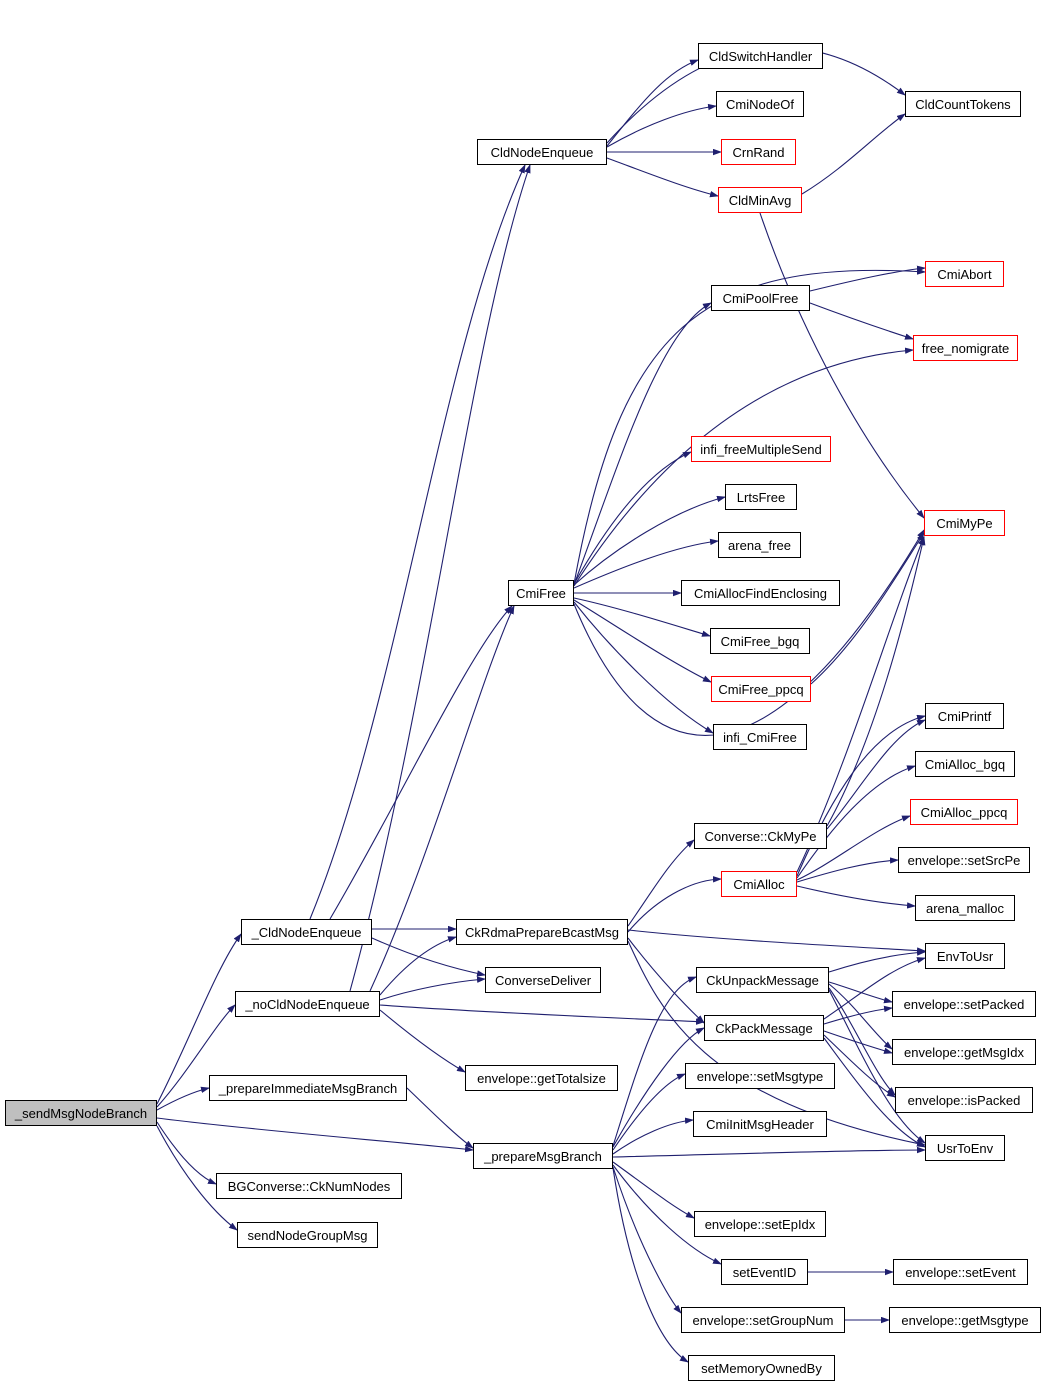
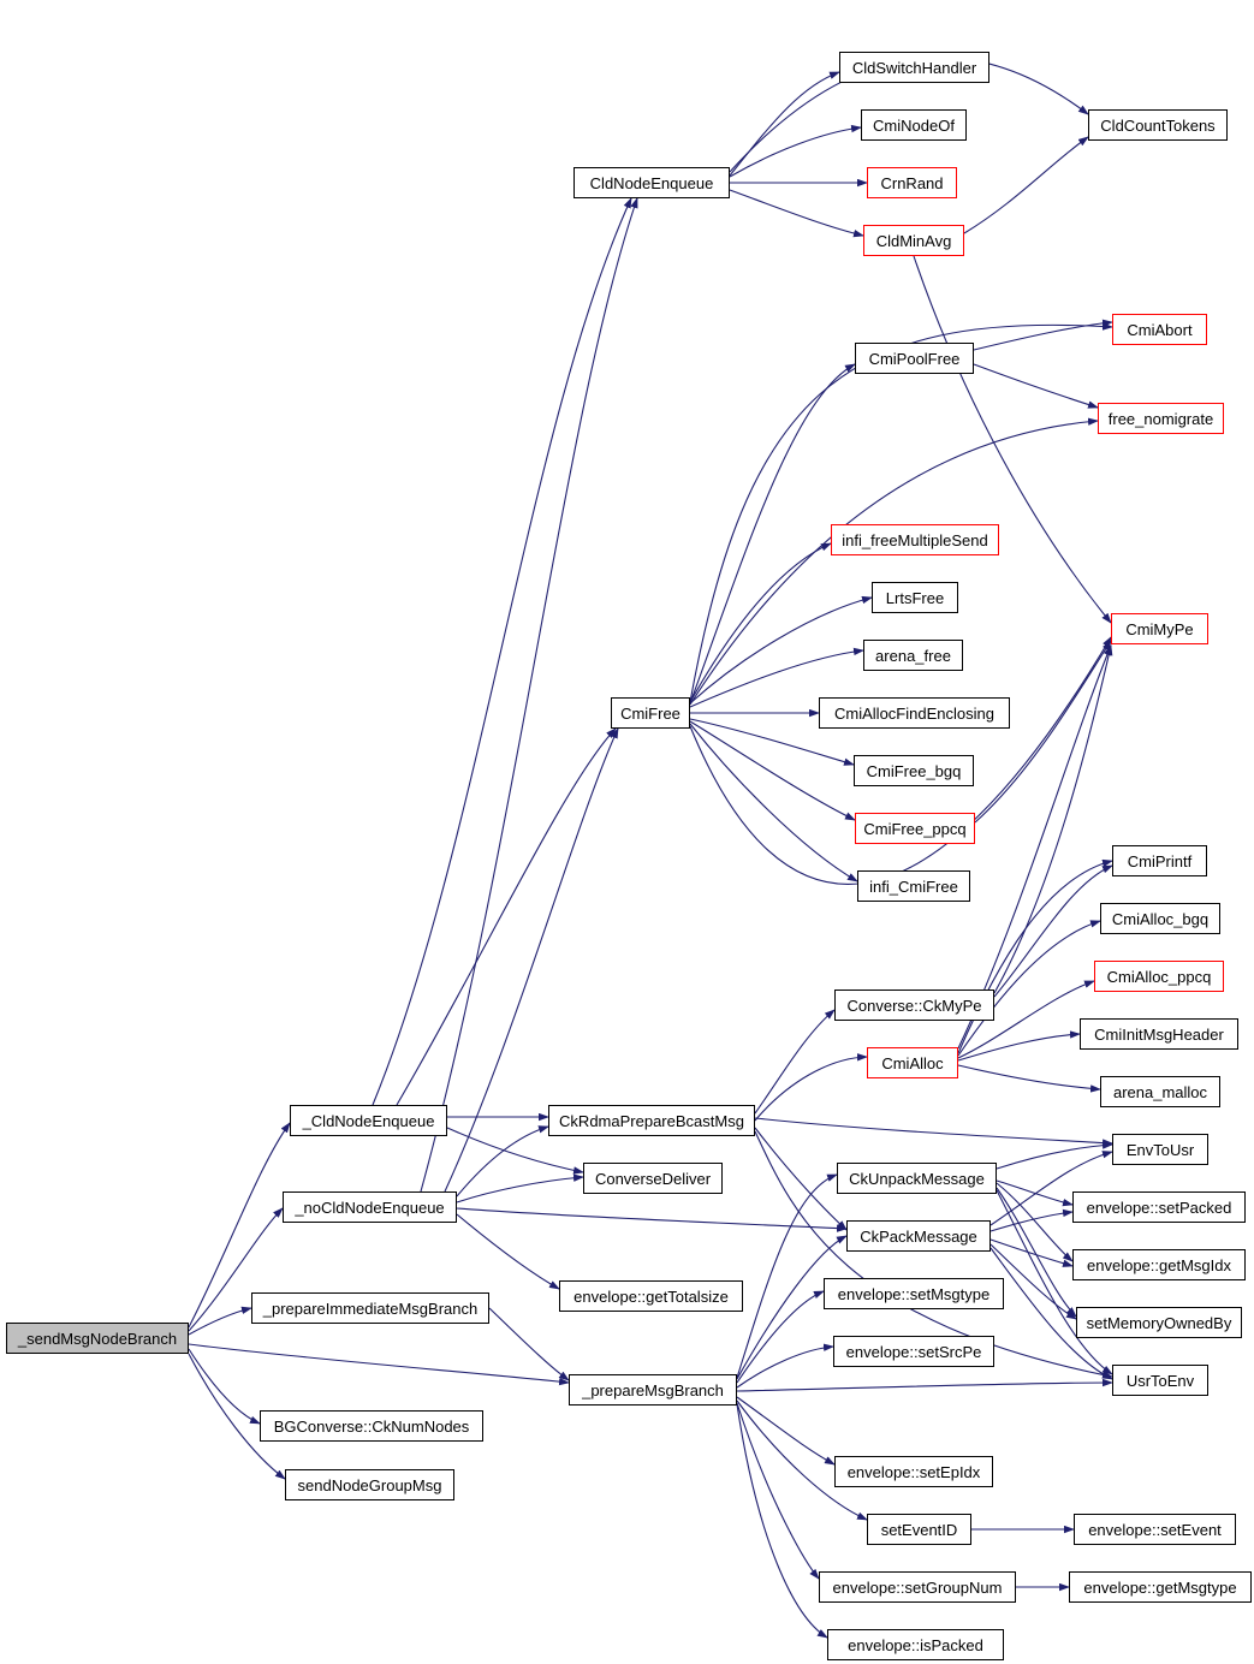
  CldSwitchHandler
  CldCountTokens
  CmiNodeOf
  CldNodeEnqueue
  CrnRand
  CldMinAvg
  CmiAbort
  CmiPoolFree
  free_nomigrate
  infi_freeMultipleSend
  LrtsFree
  CmiMyPe
  arena_free
  CmiFree
  CmiAllocFindEnclosing
  CmiFree_bgq
  CmiFree_ppcq
  CmiPrintf
  infi_CmiFree
  CmiAlloc_bgq
  CmiAlloc_ppcq
  Converse::CkMyPe
- envelope::setSrcPe
+ CmiInitMsgHeader
  CmiAlloc
  arena_malloc
  _CldNodeEnqueue
  CkRdmaPrepareBcastMsg
  EnvToUsr
  ConverseDeliver
  CkUnpackMessage
  _noCldNodeEnqueue
  envelope::setPacked
  CkPackMessage
  envelope::getMsgIdx
  envelope::getTotalsize
  envelope::setMsgtype
  _prepareImmediateMsgBranch
- envelope::isPacked
+ setMemoryOwnedBy
- CmiInitMsgHeader
+ envelope::setSrcPe
  _sendMsgNodeBranch
  UsrToEnv
  _prepareMsgBranch
  BGConverse::CkNumNodes
  envelope::setEpIdx
  sendNodeGroupMsg
  setEventID
  envelope::setEvent
  envelope::setGroupNum
  envelope::getMsgtype
- setMemoryOwnedBy
+ envelope::isPacked
